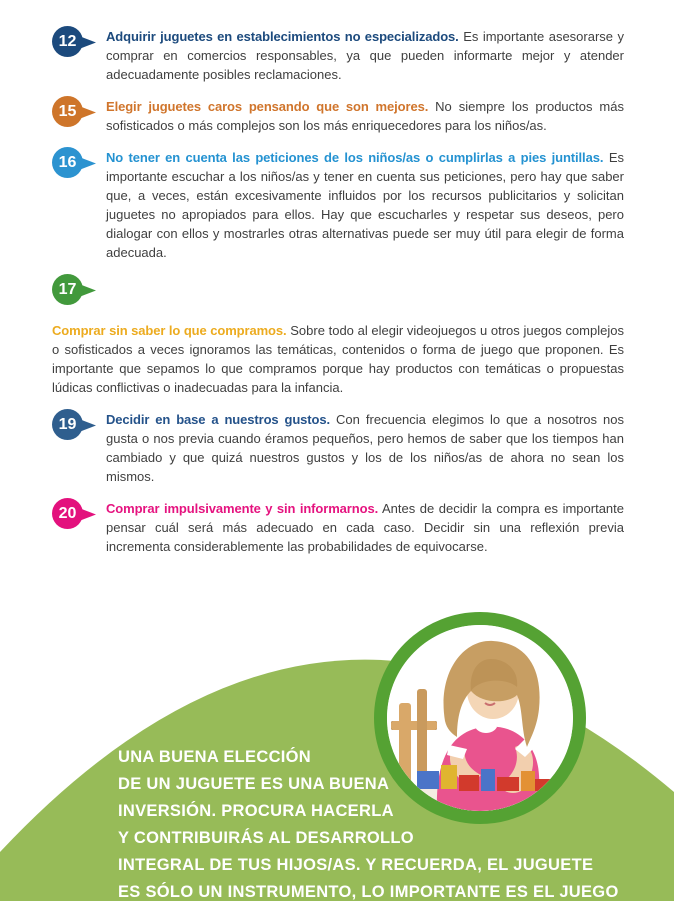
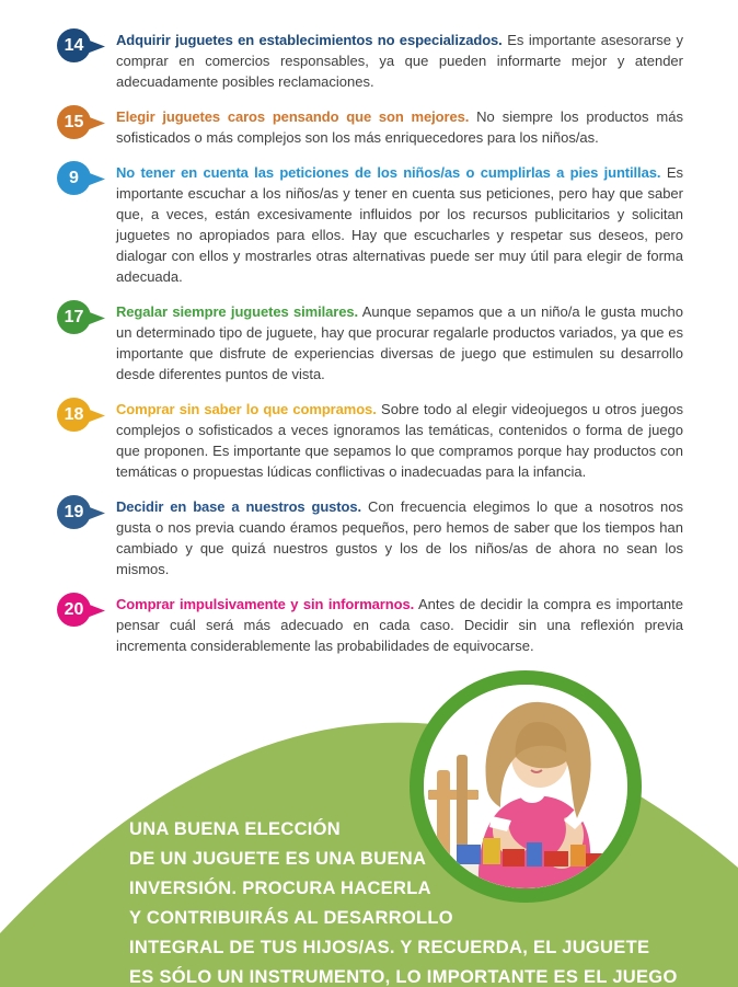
- 12
+ 14
  Adquirir juguetes en establecimientos no especializados. Es importante asesorarse y comprar en comercios responsables, ya que pueden informarte mejor y atender adecuadamente posibles reclamaciones.
  15
  Elegir juguetes caros pensando que son mejores. No siempre los productos más sofisticados o más complejos son los más enriquecedores para los niños/as.
- 16
+ 9
  No tener en cuenta las peticiones de los niños/as o cumplirlas a pies juntillas. Es importante escuchar a los niños/as y tener en cuenta sus peticiones, pero hay que saber que, a veces, están excesivamente influidos por los recursos publicitarios y solicitan juguetes no apropiados para ellos. Hay que escucharles y respetar sus deseos, pero dialogar con ellos y mostrarles otras alternativas puede ser muy útil para elegir de forma adecuada.
  17
+ Regalar siempre juguetes similares. Aunque sepamos que a un niño/a le gusta mucho un determinado tipo de juguete, hay que procurar regalarle productos variados, ya que es importante que disfrute de experiencias diversas de juego que estimulen su desarrollo desde diferentes puntos de vista.
+ 18
  Comprar sin saber lo que compramos. Sobre todo al elegir videojuegos u otros juegos complejos o sofisticados a veces ignoramos las temáticas, contenidos o forma de juego que proponen. Es importante que sepamos lo que compramos porque hay productos con temáticas o propuestas lúdicas conflictivas o inadecuadas para la infancia.
  19
  Decidir en base a nuestros gustos. Con frecuencia elegimos lo que a nosotros nos gusta o nos previa cuando éramos pequeños, pero hemos de saber que los tiempos han cambiado y que quizá nuestros gustos y los de los niños/as de ahora no sean los mismos.
  20
  Comprar impulsivamente y sin informarnos. Antes de decidir la compra es importante pensar cuál será más adecuado en cada caso. Decidir sin una reflexión previa incrementa considerablemente las probabilidades de equivocarse.
  UNA BUENA ELECCIÓN
  DE UN JUGUETE ES UNA BUENA
  INVERSIÓN. PROCURA HACERLA
  Y CONTRIBUIRÁS AL DESARROLLO
  INTEGRAL DE TUS HIJOS/AS. Y RECUERDA, EL JUGUETE
  ES SÓLO UN INSTRUMENTO, LO IMPORTANTE ES EL JUEGO
